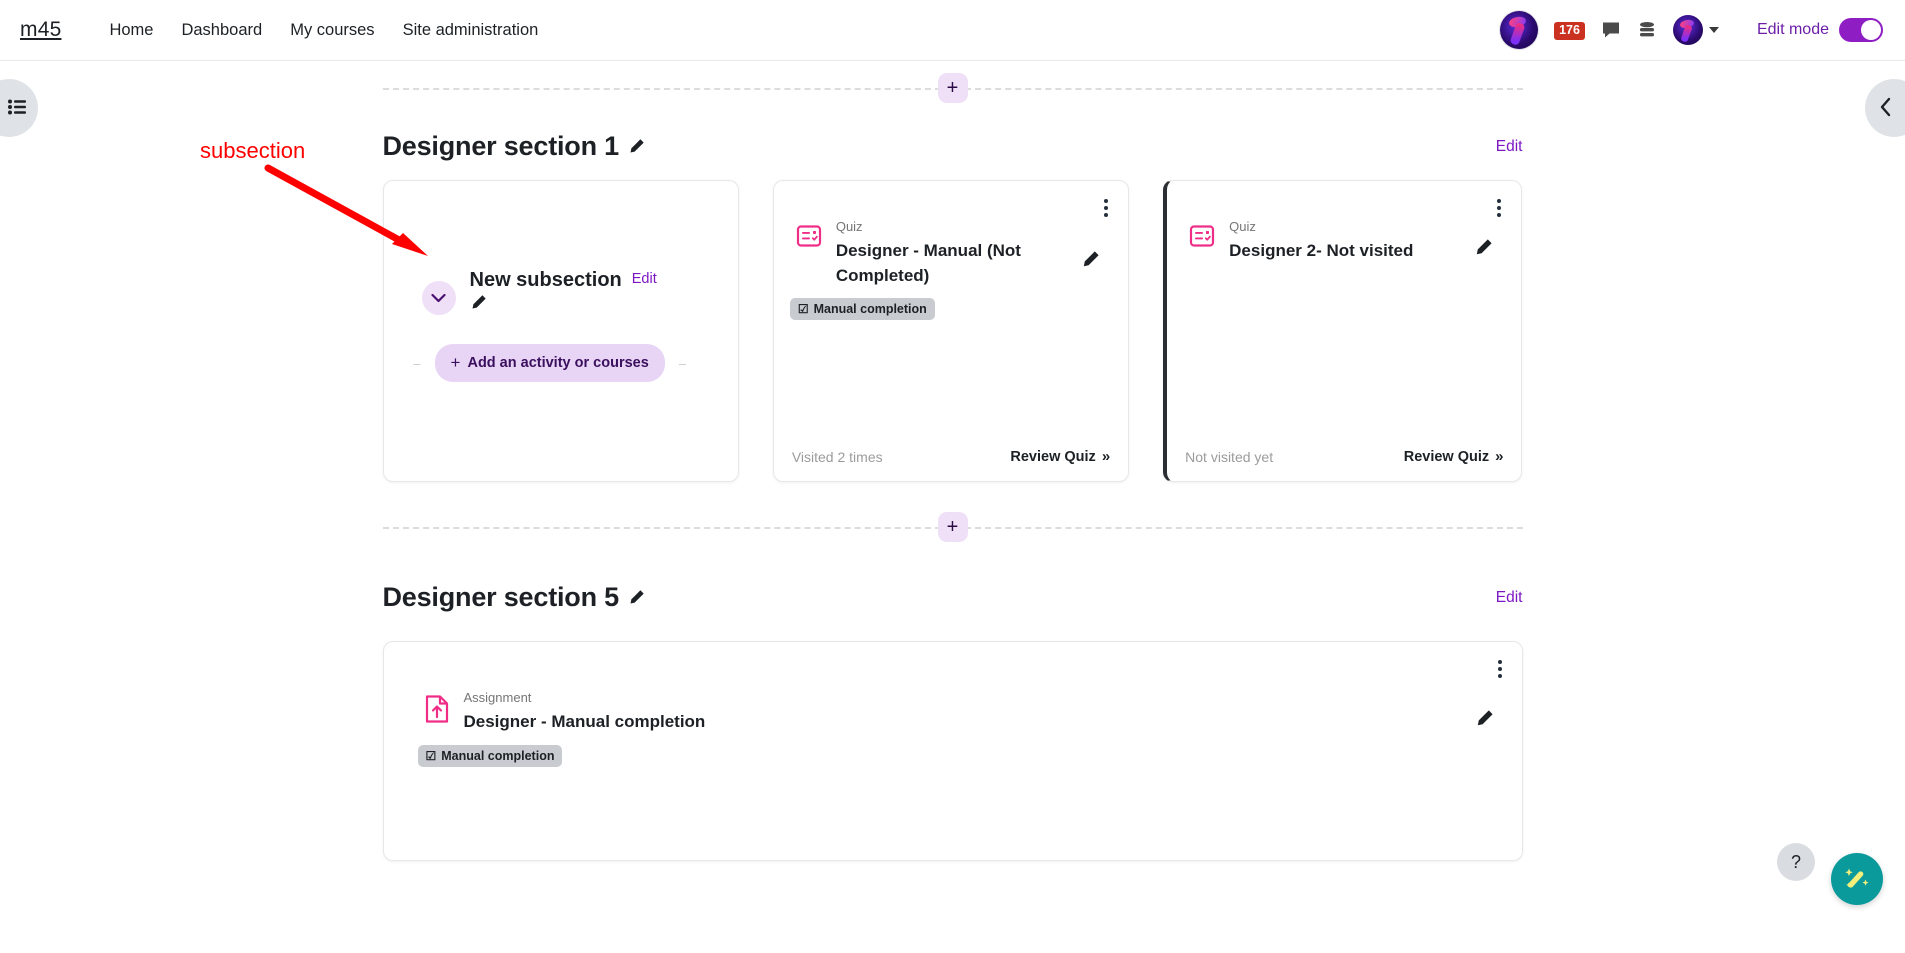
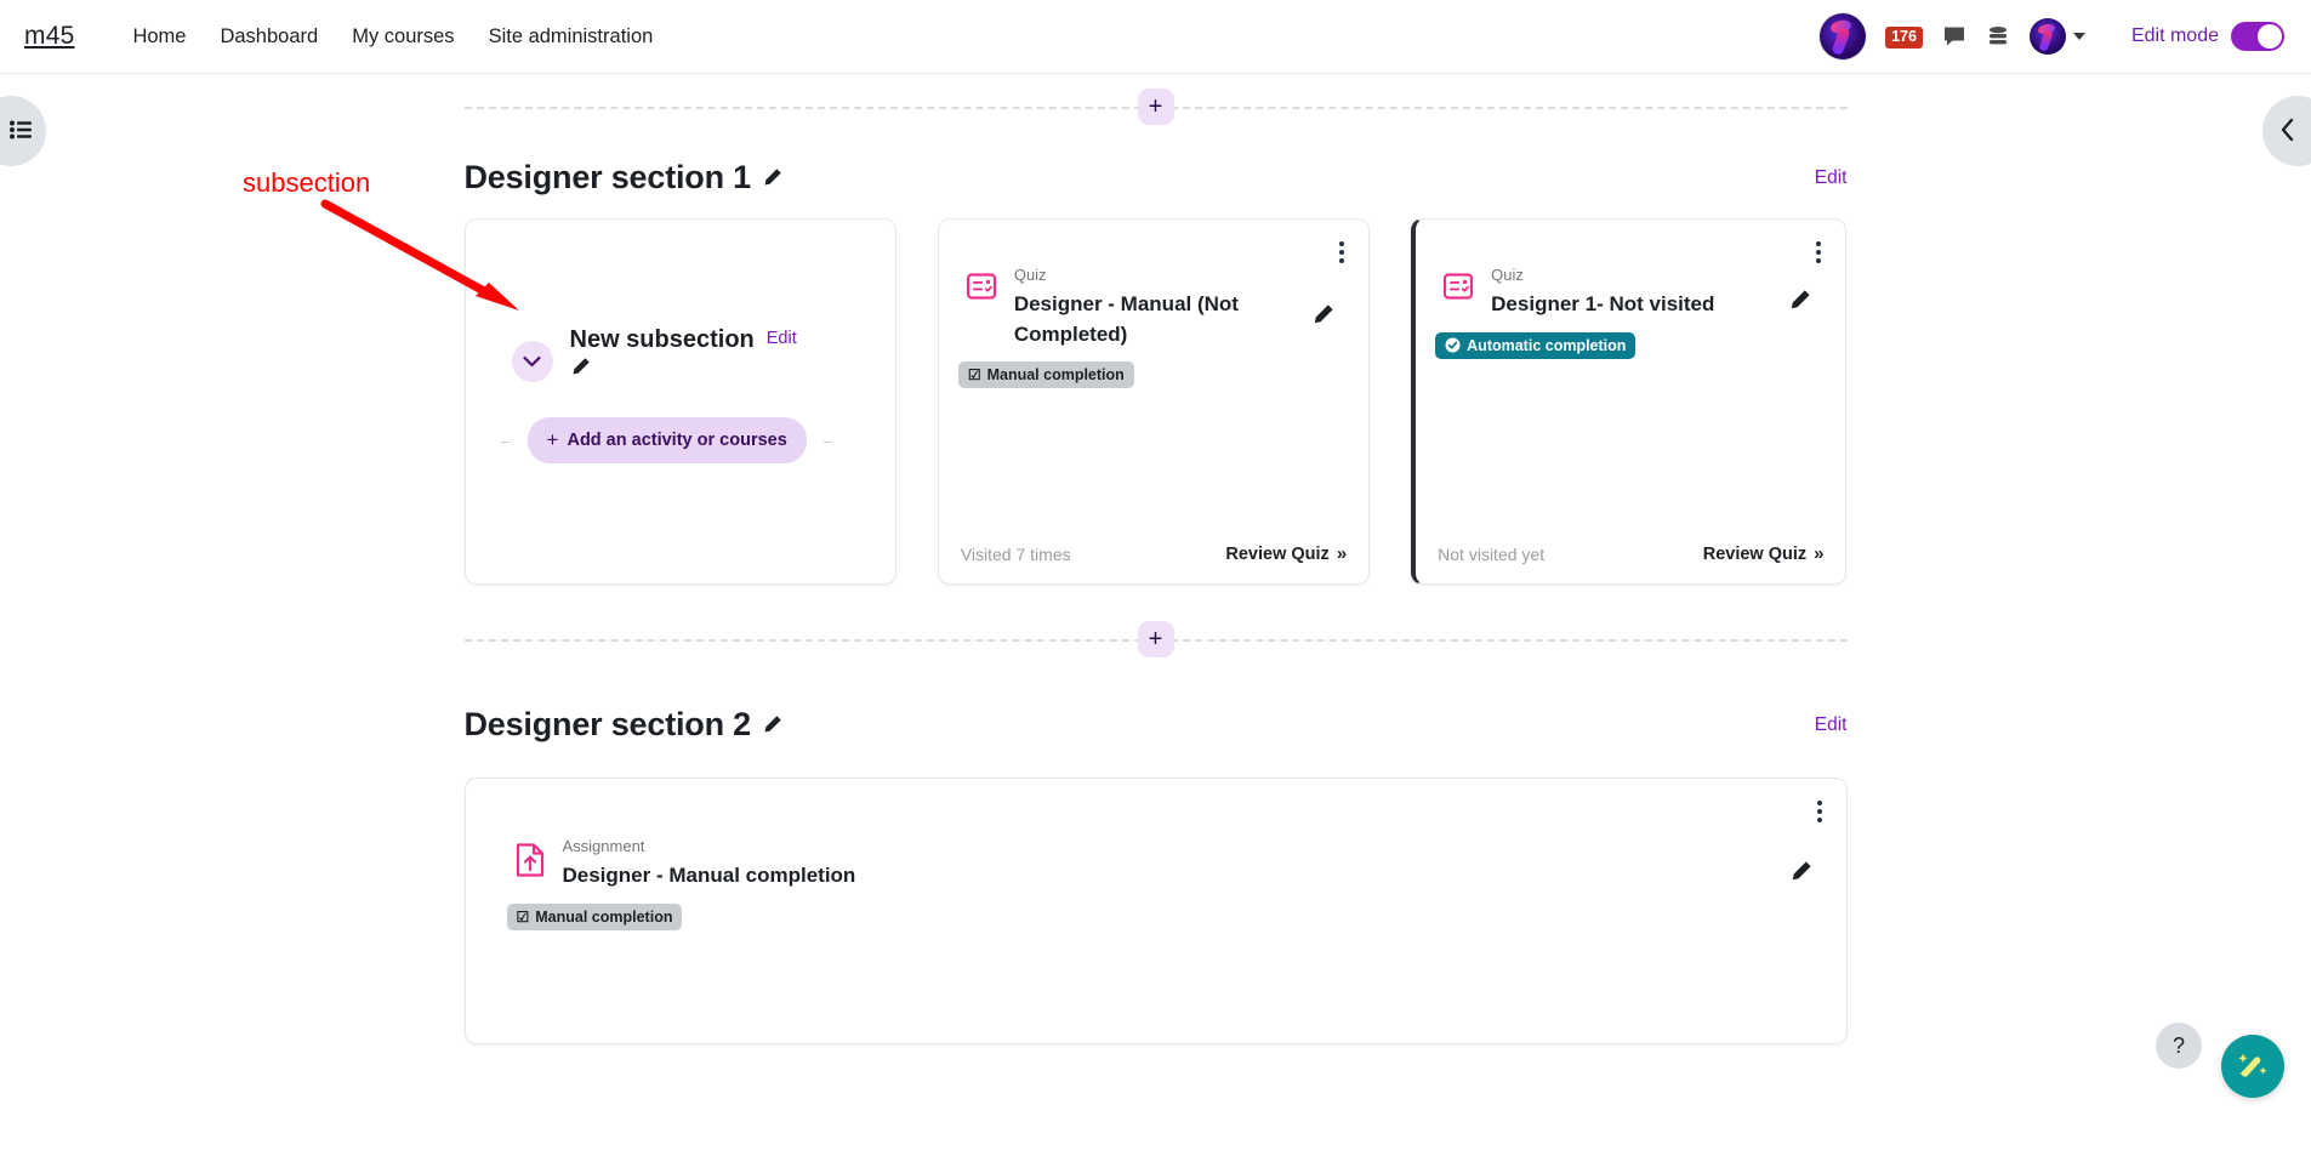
  m45
  Home
  Dashboard
  My courses
  Site administration
  176
  Edit mode
  +
  Designer section 1
  Edit
  New subsection
  Edit
  –
  +
  Add an activity or courses
  –
  Quiz
  Designer - Manual (Not Completed)
  ☑
  Manual completion
- Visited 2 times
+ Visited 7 times
  Review Quiz
  »
  Quiz
- Designer 2- Not visited
+ Designer 1- Not visited
+ Automatic completion
  Not visited yet
  Review Quiz
  »
  +
- Designer section 5
+ Designer section 2
  Edit
  Assignment
  Designer - Manual completion
  ☑
  Manual completion
  subsection
  ?
